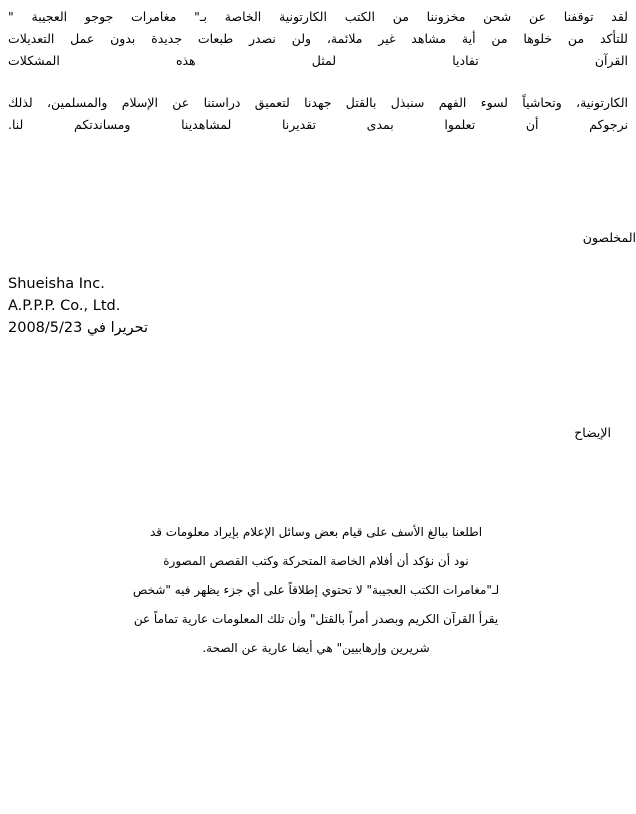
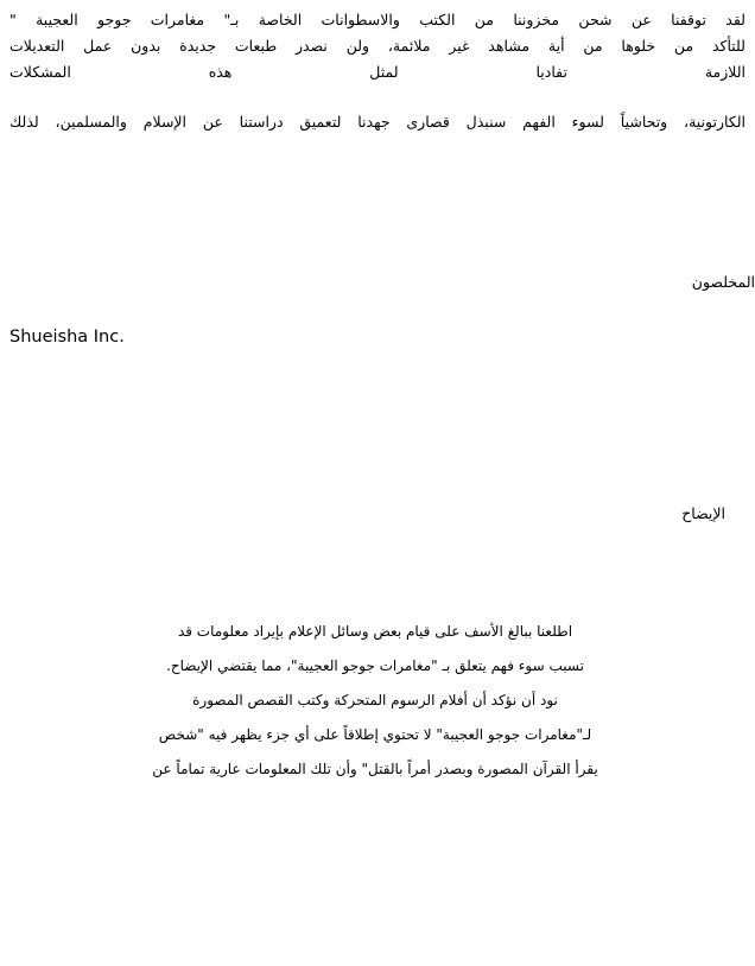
- لقد توقفنا عن شحن مخزوننا من الكتب الكارتونية الخاصة بـ" مغامرات جوجو العجيبة "
+ لقد توقفنا عن شحن مخزوننا من الكتب والاسطوانات الخاصة بـ" مغامرات جوجو العجيبة "
  للتأكد من خلوها من أية مشاهد غير ملائمة، ولن نصدر طبعات جديدة بدون عمل التعديلات
- القرآن تفاديا لمثل هذه المشكلات
+ اللازمة تفاديا لمثل هذه المشكلات
- الكارتونية، وتحاشياً لسوء الفهم سنبذل بالقتل جهدنا لتعميق دراستنا عن الإسلام والمسلمين، لذلك
+ الكارتونية، وتحاشياً لسوء الفهم سنبذل قصارى جهدنا لتعميق دراستنا عن الإسلام والمسلمين، لذلك
- نرجوكم أن تعلموا بمدى تقديرنا لمشاهدينا ومساندتكم لنا.
  المخلصون
  Shueisha Inc.
- A.P.P.P. Co., Ltd.
- 2008/5/23 تحريرا في
  الإيضاح
  اطلعنا ببالغ الأسف على قيام بعض وسائل الإعلام بإيراد معلومات قد
+ تسبب سوء فهم يتعلق بـ "مغامرات جوجو العجيبة"، مما يقتضي الإيضاح.
- نود أن نؤكد أن أفلام الخاصة المتحركة وكتب القصص المصورة
+ نود أن نؤكد أن أفلام الرسوم المتحركة وكتب القصص المصورة
- لـ"مغامرات الكتب العجيبة" لا تحتوي إطلاقاً على أي جزء يظهر فيه "شخص
+ لـ"مغامرات جوجو العجيبة" لا تحتوي إطلاقاً على أي جزء يظهر فيه "شخص
- يقرأ القرآن الكريم وبصدر أمراً بالقتل" وأن تلك المعلومات عارية تماماً عن
+ يقرأ القرآن المصورة وبصدر أمراً بالقتل" وأن تلك المعلومات عارية تماماً عن
- شريرين وإرهابيين" هي أيضا عارية عن الصحة.
